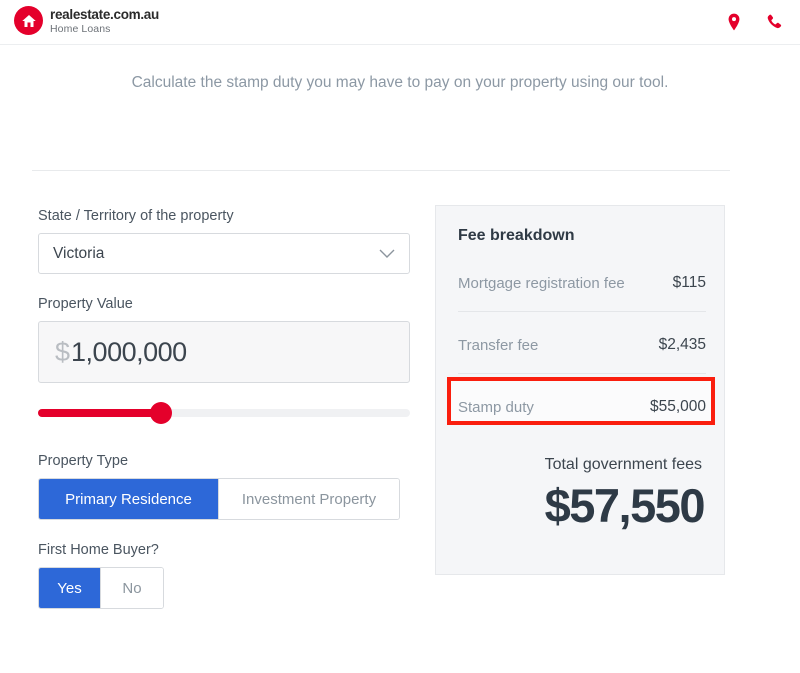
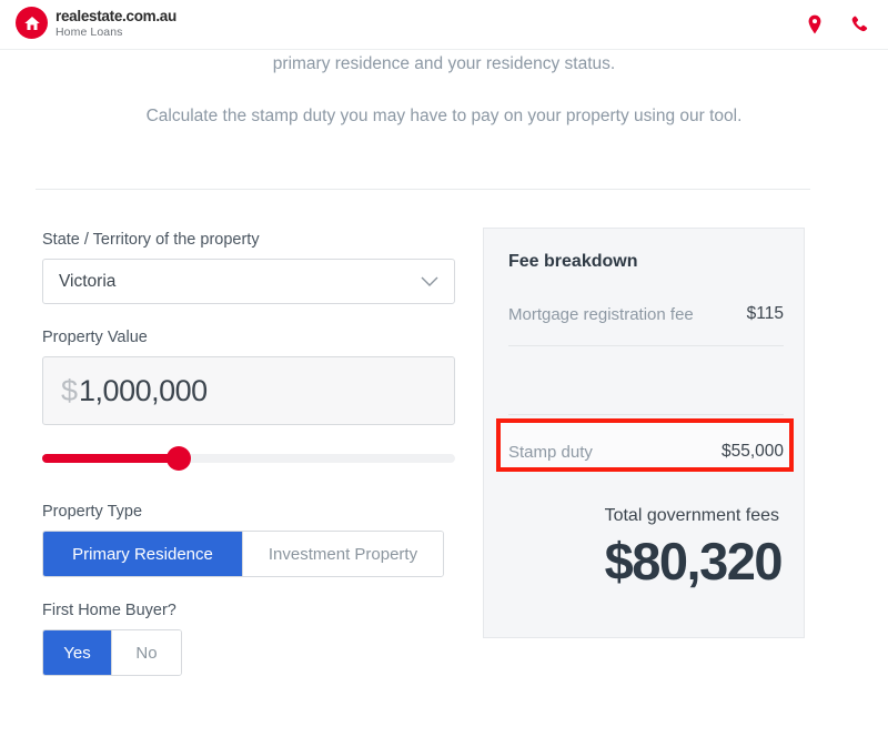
  realestate.com.au
  Home Loans
+ primary residence and your residency status.
  Calculate the stamp duty you may have to pay on your property using our tool.
  State / Territory of the property
  Victoria
  Property Value
  $
  1,000,000
  Property Type
  Primary Residence
  Investment Property
  First Home Buyer?
  Yes
  No
  Fee breakdown
  Mortgage registration fee
  $115
- Transfer fee
- $2,435
  Stamp duty
  $55,000
  Total government fees
- $57,550
+ $80,320
